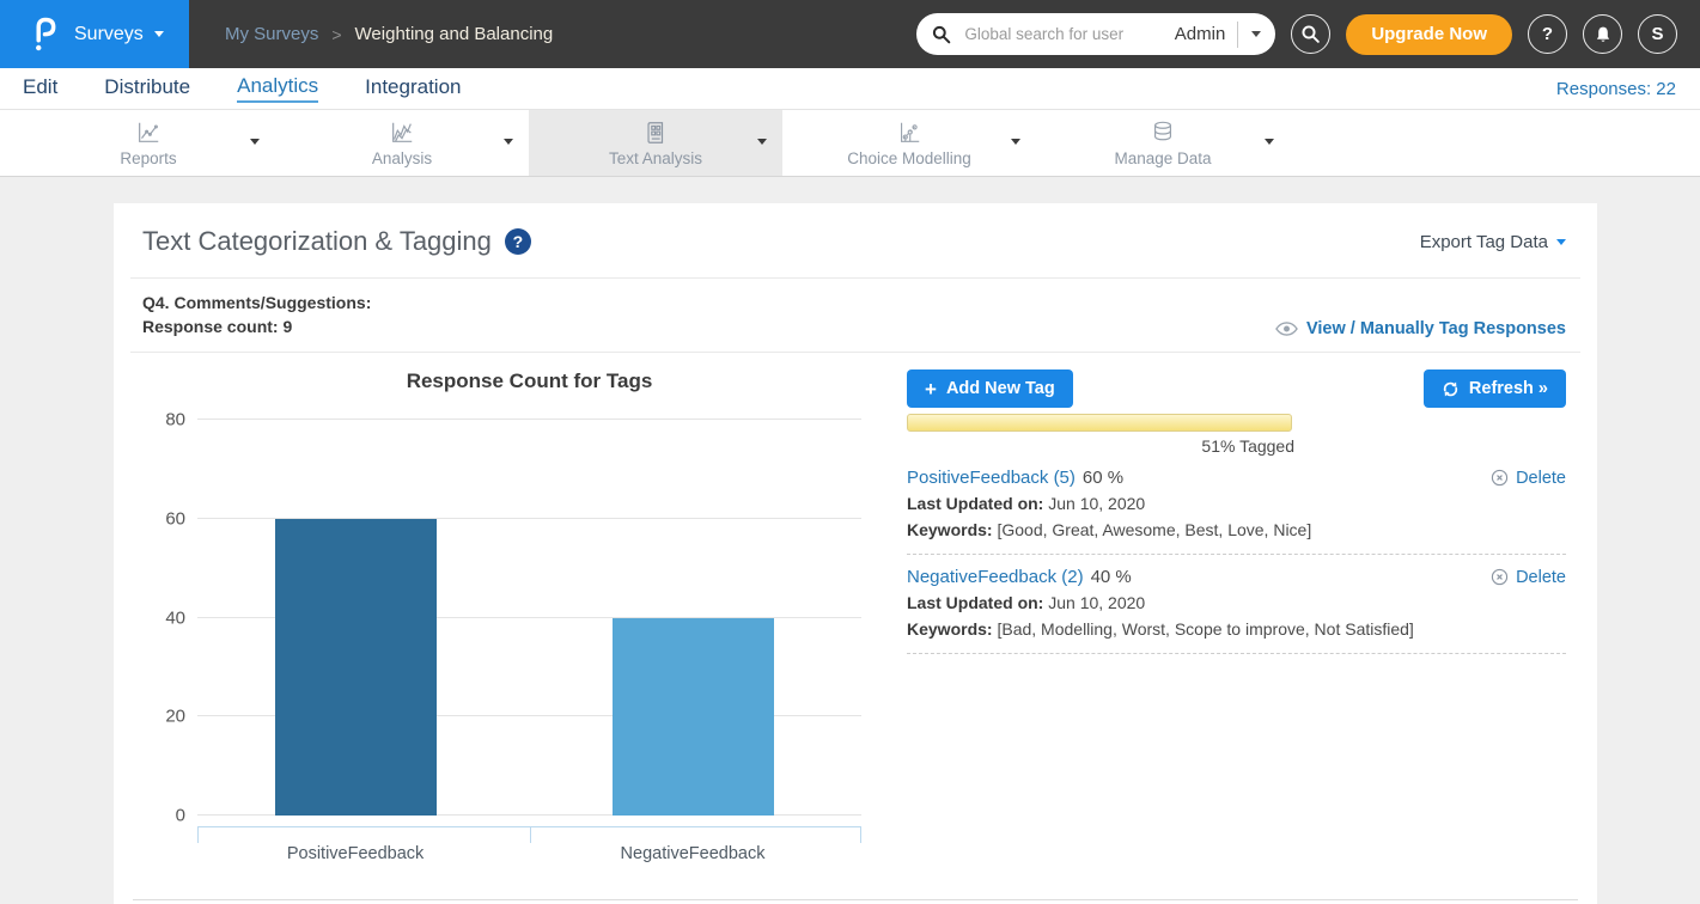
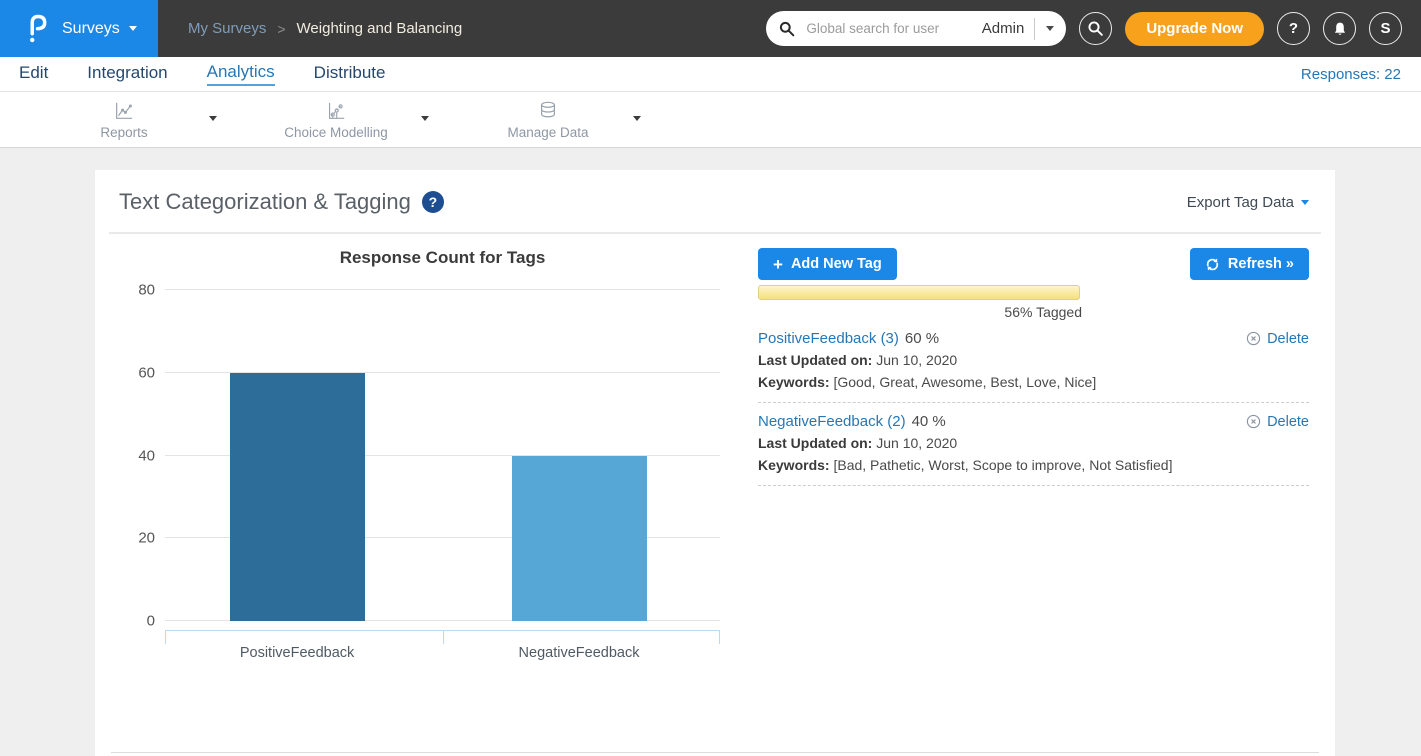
  Surveys
  My Surveys
  >
  Weighting and Balancing
  Global search for user
  Admin
  Upgrade Now
  ?
  S
  Edit
- Distribute
+ Integration
  Analytics
- Integration
+ Distribute
  Responses: 22
  Reports
- Analysis
- Text Analysis
  Choice Modelling
  Manage Data
  Text Categorization & Tagging
  ?
  Export Tag Data
- Q4. Comments/Suggestions:
- Response count: 9
- View / Manually Tag Responses
  Response Count for Tags
  0
  20
  40
  60
  80
  PositiveFeedback
  NegativeFeedback
  +
  Add New Tag
  Refresh »
- 51% Tagged
+ 56% Tagged
- PositiveFeedback (5)
+ PositiveFeedback (3)
  60 %
  Delete
  Last Updated on: Jun 10, 2020
  Keywords: [Good, Great, Awesome, Best, Love, Nice]
  NegativeFeedback (2)
  40 %
  Delete
  Last Updated on: Jun 10, 2020
- Keywords: [Bad, Modelling, Worst, Scope to improve, Not Satisfied]
+ Keywords: [Bad, Pathetic, Worst, Scope to improve, Not Satisfied]
